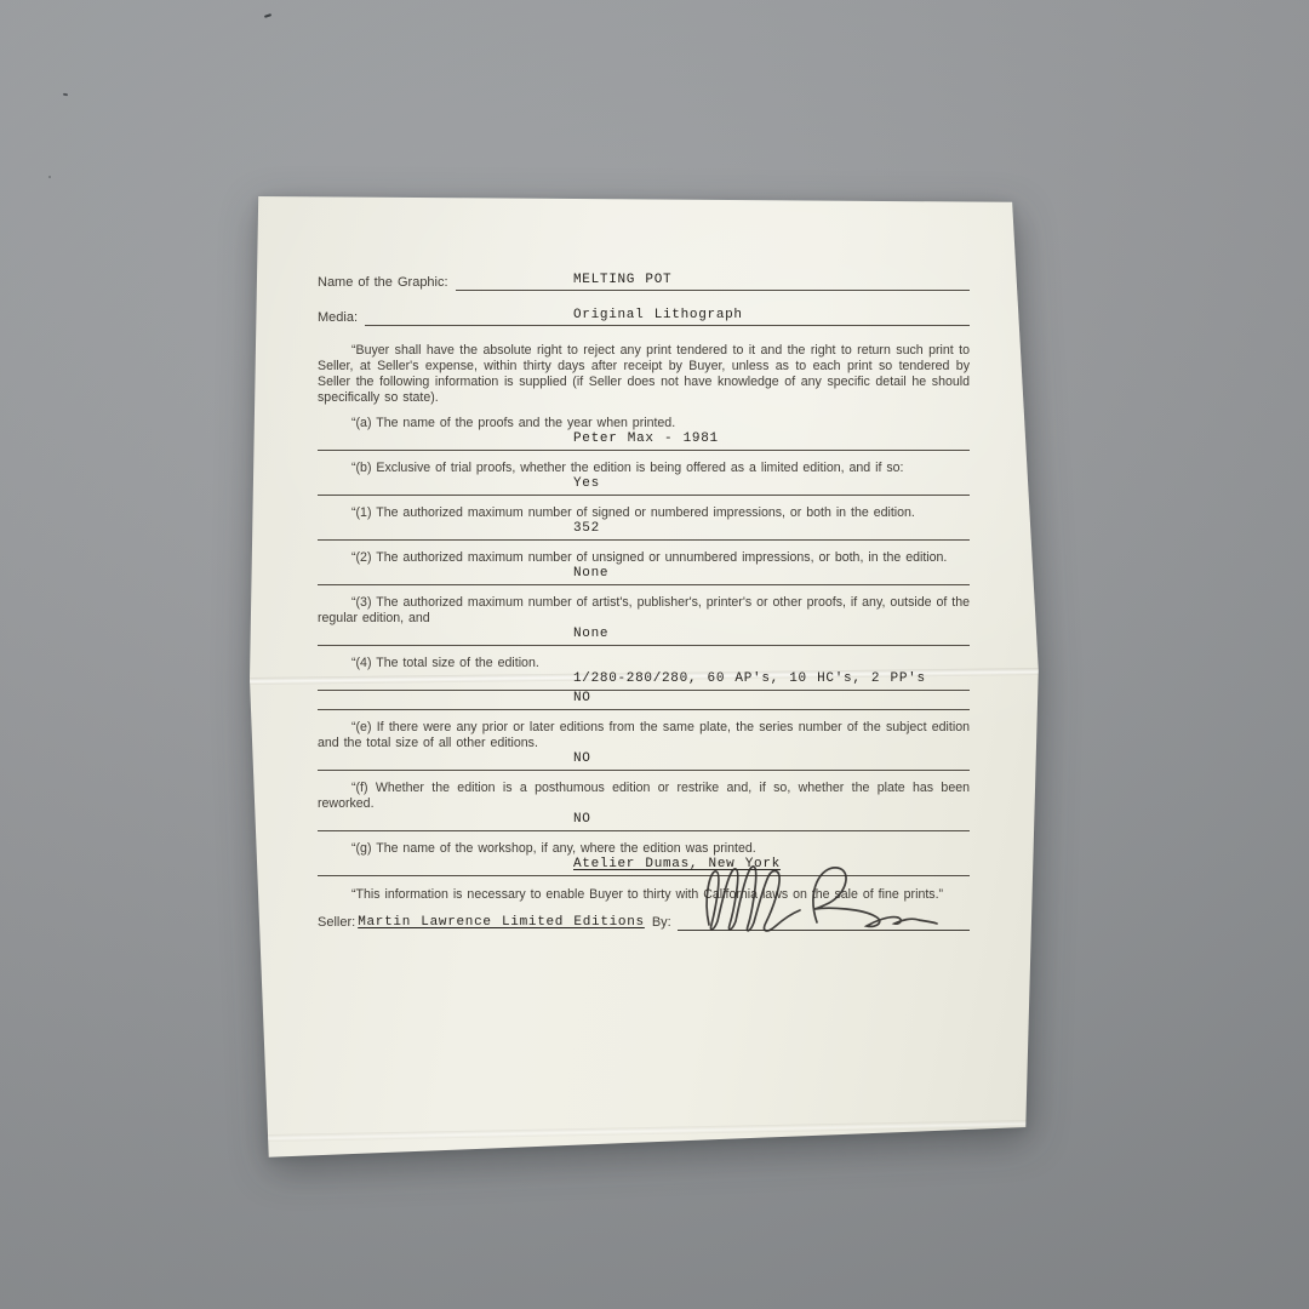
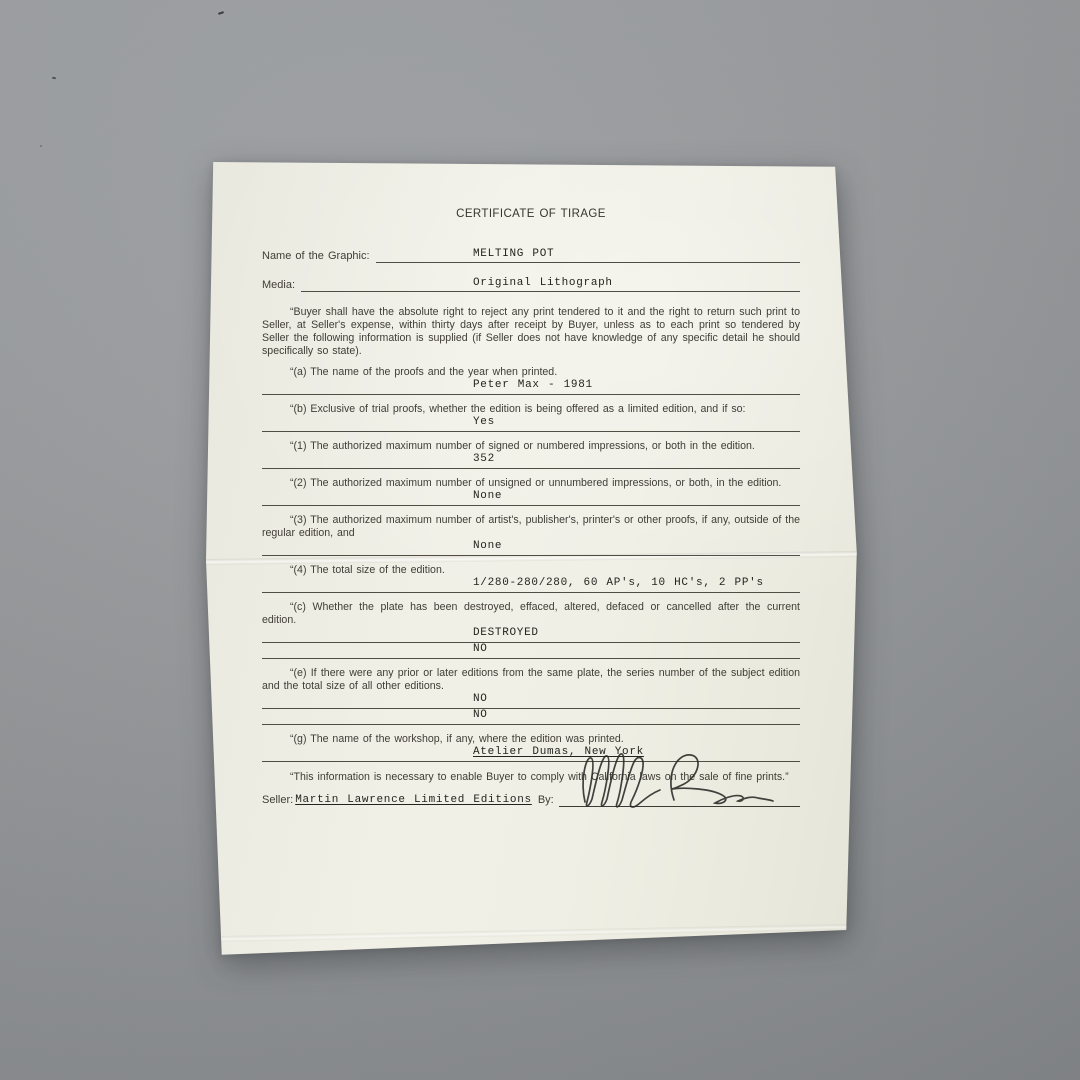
+ CERTIFICATE OF TIRAGE
  Name of the Graphic:
  MELTING POT
  Media:
  Original Lithograph
  “Buyer shall have the absolute right to reject any print tendered to it and the right to return such print to Seller, at Seller's expense, within thirty days after receipt by Buyer, unless as to each print so tendered by Seller the following information is supplied (if Seller does not have knowledge of any specific detail he should specifically so state).
  “(a) The name of the proofs and the year when printed.
  Peter Max - 1981
  “(b) Exclusive of trial proofs, whether the edition is being offered as a limited edition, and if so:
  Yes
  “(1) The authorized maximum number of signed or numbered impressions, or both in the edition.
  352
  “(2) The authorized maximum number of unsigned or unnumbered impressions, or both, in the edition.
  None
  “(3) The authorized maximum number of artist's, publisher's, printer's or other proofs, if any, outside of the regular edition, and
  None
  “(4) The total size of the edition.
  1/280-280/280, 60 AP's, 10 HC's, 2 PP's
+ “(c) Whether the plate has been destroyed, effaced, altered, defaced or cancelled after the current edition.
+ DESTROYED
  NO
  “(e) If there were any prior or later editions from the same plate, the series number of the subject edition and the total size of all other editions.
  NO
- “(f) Whether the edition is a posthumous edition or restrike and, if so, whether the plate has been reworked.
  NO
  “(g) The name of the workshop, if any, where the edition was printed.
  Atelier Dumas, New York
- “This information is necessary to enable Buyer to thirty with California laws on the sale of fine prints.”
+ “This information is necessary to enable Buyer to comply with California laws on the sale of fine prints.”
  Seller:
  Martin Lawrence Limited Editions
  By:
